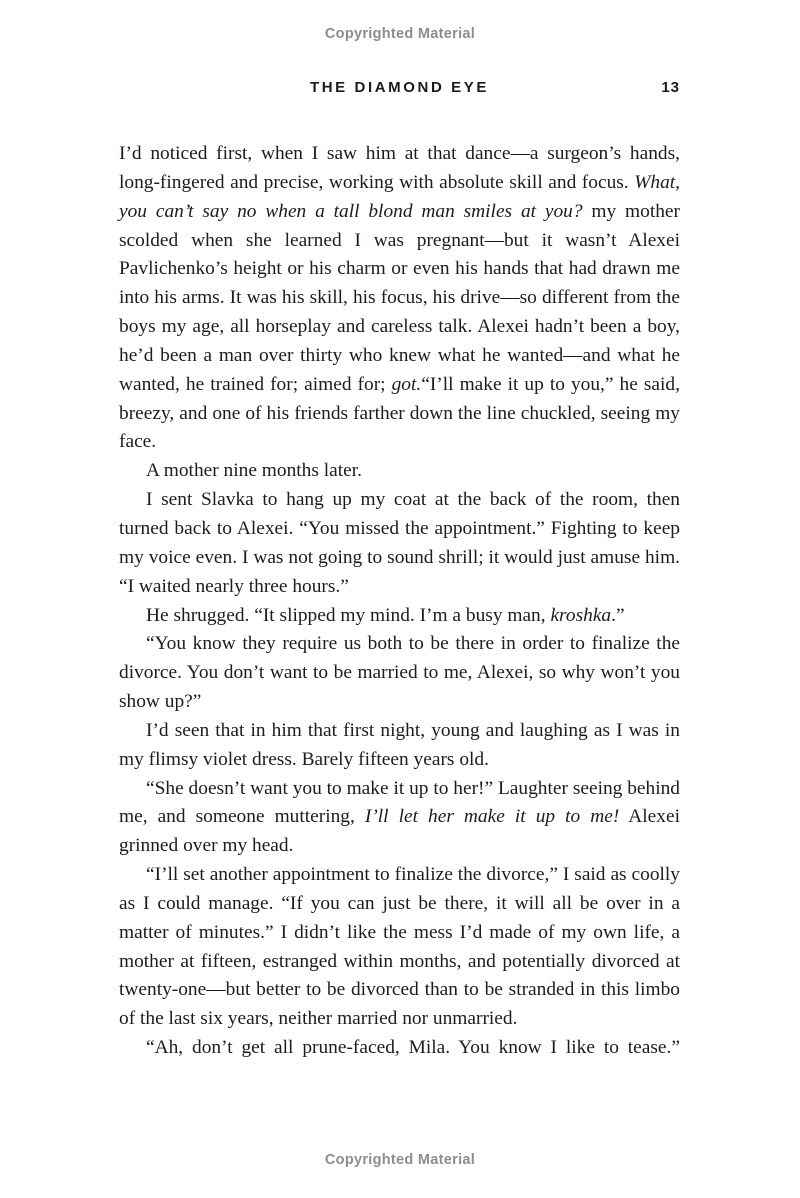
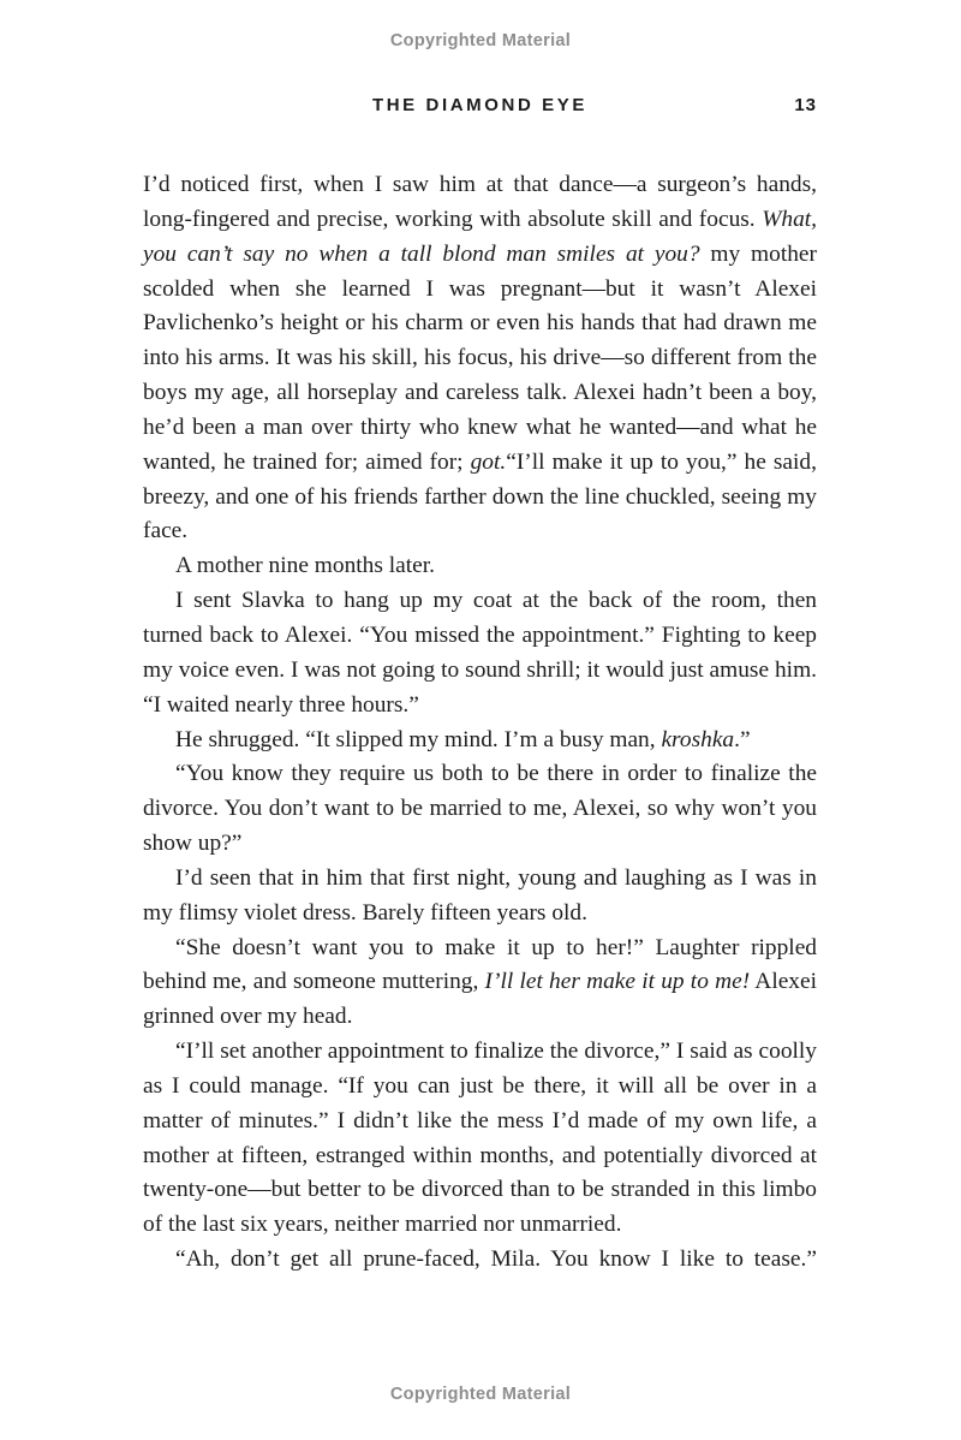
  Copyrighted Material
  THE DIAMOND EYE
  13
  I’d noticed first, when I saw him at that dance—a surgeon’s hands, long-fingered and precise, working with absolute skill and focus. What, you can’t say no when a tall blond man smiles at you? my mother scolded when she learned I was pregnant—but it wasn’t Alexei Pavlichenko’s height or his charm or even his hands that had drawn me into his arms. It was his skill, his focus, his drive—so different from the boys my age, all horseplay and careless talk. Alexei hadn’t been a boy, he’d been a man over thirty who knew what he wanted—and what he wanted, he trained for; aimed for; got.“I’ll make it up to you,” he said, breezy, and one of his friends farther down the line chuckled, seeing my face.
  A mother nine months later.
  I sent Slavka to hang up my coat at the back of the room, then turned back to Alexei. “You missed the appointment.” Fighting to keep my voice even. I was not going to sound shrill; it would just amuse him. “I waited nearly three hours.”
  He shrugged. “It slipped my mind. I’m a busy man, kroshka.”
  “You know they require us both to be there in order to finalize the divorce. You don’t want to be married to me, Alexei, so why won’t you show up?”
  I’d seen that in him that first night, young and laughing as I was in my flimsy violet dress. Barely fifteen years old.
- “She doesn’t want you to make it up to her!” Laughter seeing behind me, and someone muttering, I’ll let her make it up to me! Alexei grinned over my head.
+ “She doesn’t want you to make it up to her!” Laughter rippled behind me, and someone muttering, I’ll let her make it up to me! Alexei grinned over my head.
  “I’ll set another appointment to finalize the divorce,” I said as coolly as I could manage. “If you can just be there, it will all be over in a matter of minutes.” I didn’t like the mess I’d made of my own life, a mother at fifteen, estranged within months, and potentially divorced at twenty-one—but better to be divorced than to be stranded in this limbo of the last six years, neither married nor unmarried.
  “Ah, don’t get all prune-faced, Mila. You know I like to tease.”
  Copyrighted Material
